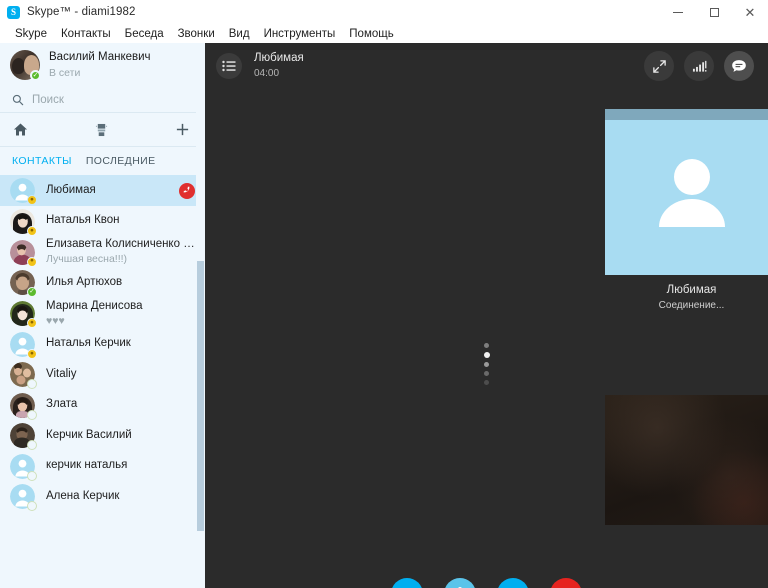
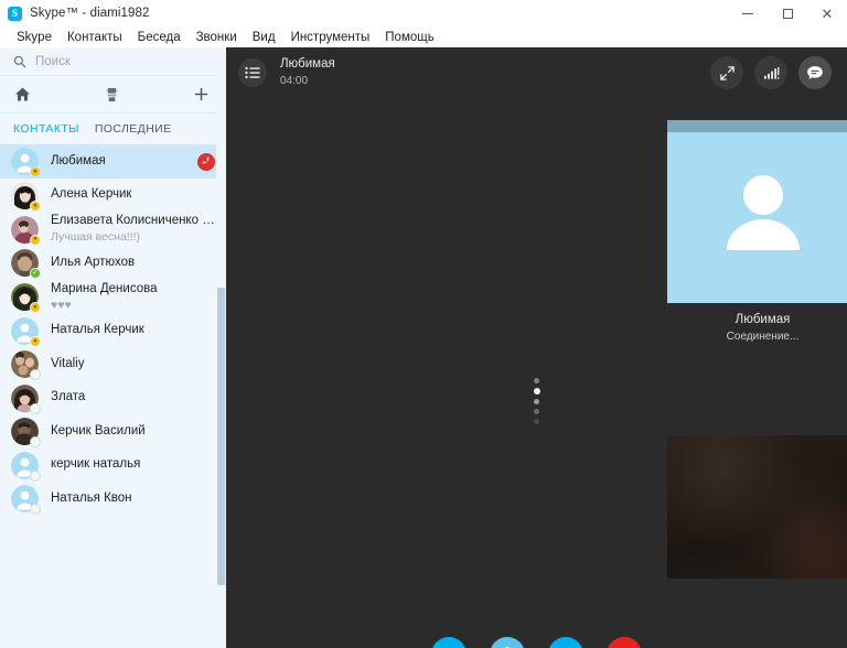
  S
  Skype™ - diami1982
  ✕
  Skype
  Контакты
  Беседа
  Звонки
  Вид
  Инструменты
  Помощь
- Василий Манкевич
- В сети
  Поиск
  КОНТАКТЫ
  ПОСЛЕДНИЕ
  Любимая
- Наталья Квон
+ Алена Керчик
  Елизавета Колисниченко (К
  Лучшая весна!!!)
  Илья Артюхов
  Марина Денисова
  ♥♥♥
  Наталья Керчик
  Vitaliy
  Злата
  Керчик Василий
  керчик наталья
- Алена Керчик
+ Наталья Квон
  Любимая
  04:00
  Любимая
  Соединение...
